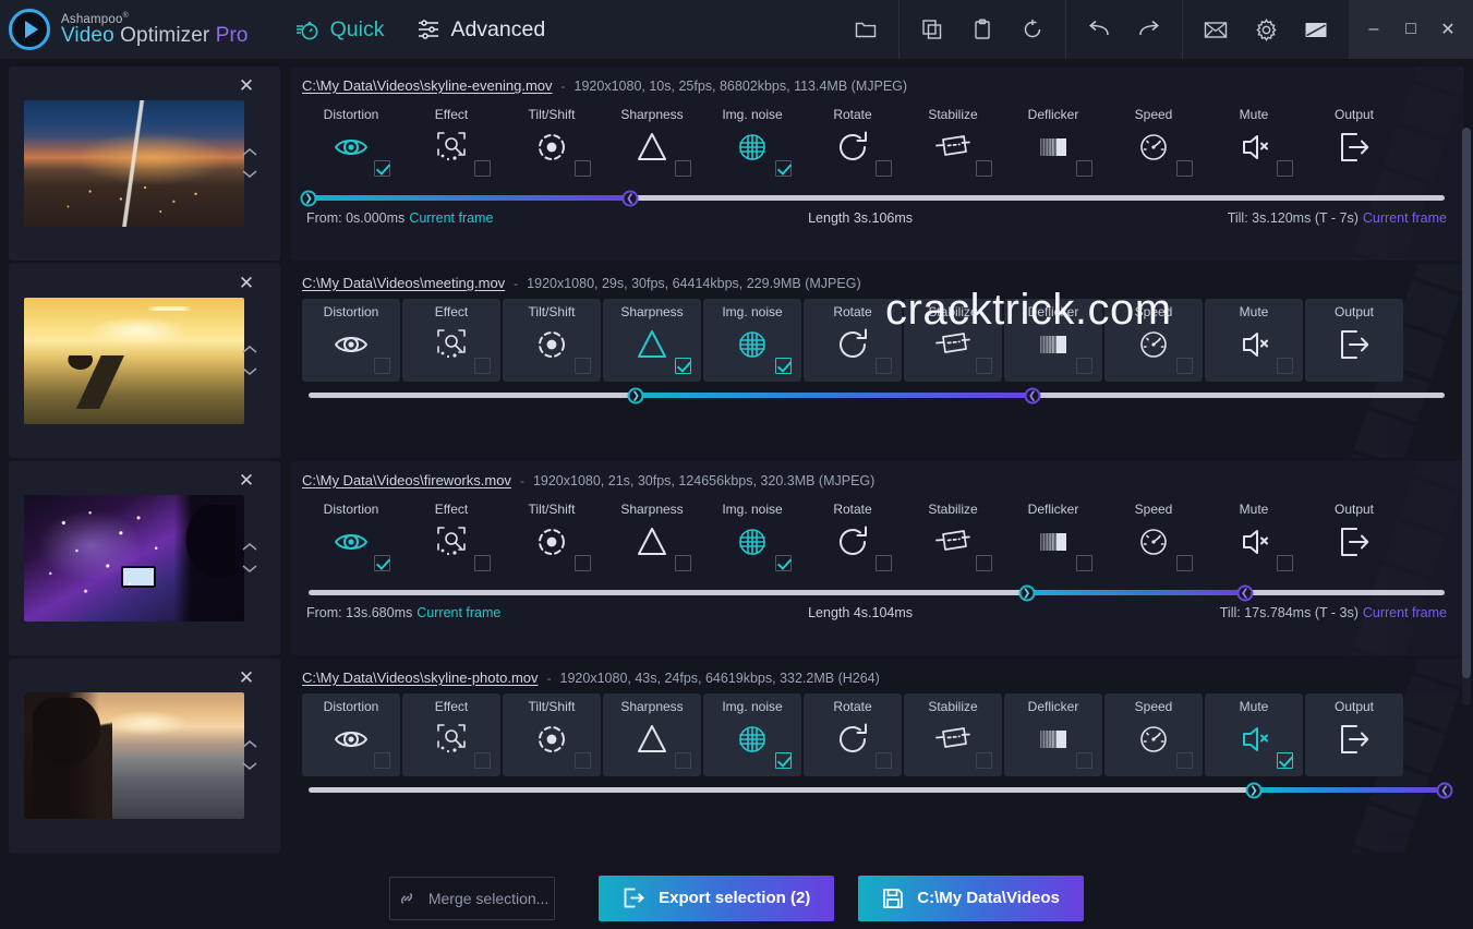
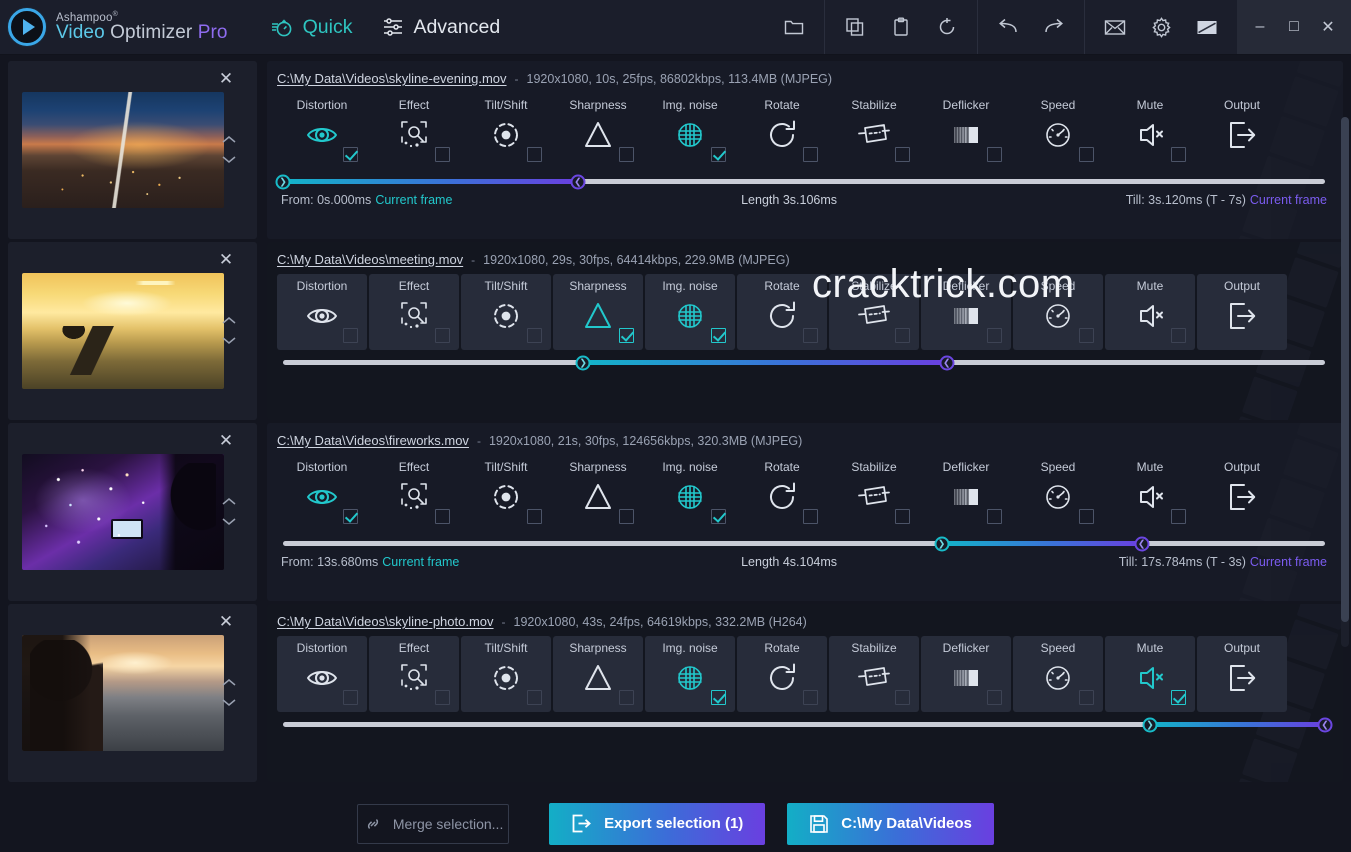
  Ashampoo
  Video Optimizer Pro
  Quick
  Advanced
  –
  □
  ✕
  ✕
  ✕
  ✕
  ✕
  C:\My Data\Videos\skyline-evening.mov
  -
  1920x1080, 10s, 25fps, 86802kbps, 113.4MB (MJPEG)
  Distortion
  Effect
  Tilt/Shift
  Sharpness
  Img. noise
  Rotate
  Stabilize
  Deflicker
  Speed
  Mute
  Output
  ❯
  ❮
  From: 0s.000ms Current frame
  Length 3s.106ms
  Till: 3s.120ms (T - 7s) Current frame
  C:\My Data\Videos\meeting.mov
  -
  1920x1080, 29s, 30fps, 64414kbps, 229.9MB (MJPEG)
  Distortion
  Effect
  Tilt/Shift
  Sharpness
  Img. noise
  Rotate
  Stabilize
  Deflicker
  Speed
  Mute
  Output
  ❯
  ❮
  C:\My Data\Videos\fireworks.mov
  -
  1920x1080, 21s, 30fps, 124656kbps, 320.3MB (MJPEG)
  Distortion
  Effect
  Tilt/Shift
  Sharpness
  Img. noise
  Rotate
  Stabilize
  Deflicker
  Speed
  Mute
  Output
  ❯
  ❮
  From: 13s.680ms Current frame
  Length 4s.104ms
  Till: 17s.784ms (T - 3s) Current frame
  C:\My Data\Videos\skyline-photo.mov
  -
  1920x1080, 43s, 24fps, 64619kbps, 332.2MB (H264)
  Distortion
  Effect
  Tilt/Shift
  Sharpness
  Img. noise
  Rotate
  Stabilize
  Deflicker
  Speed
  Mute
  Output
  ❯
  ❮
  cracktrick.com
  Merge selection...
- Export selection (2)
+ Export selection (1)
  C:\My Data\Videos
